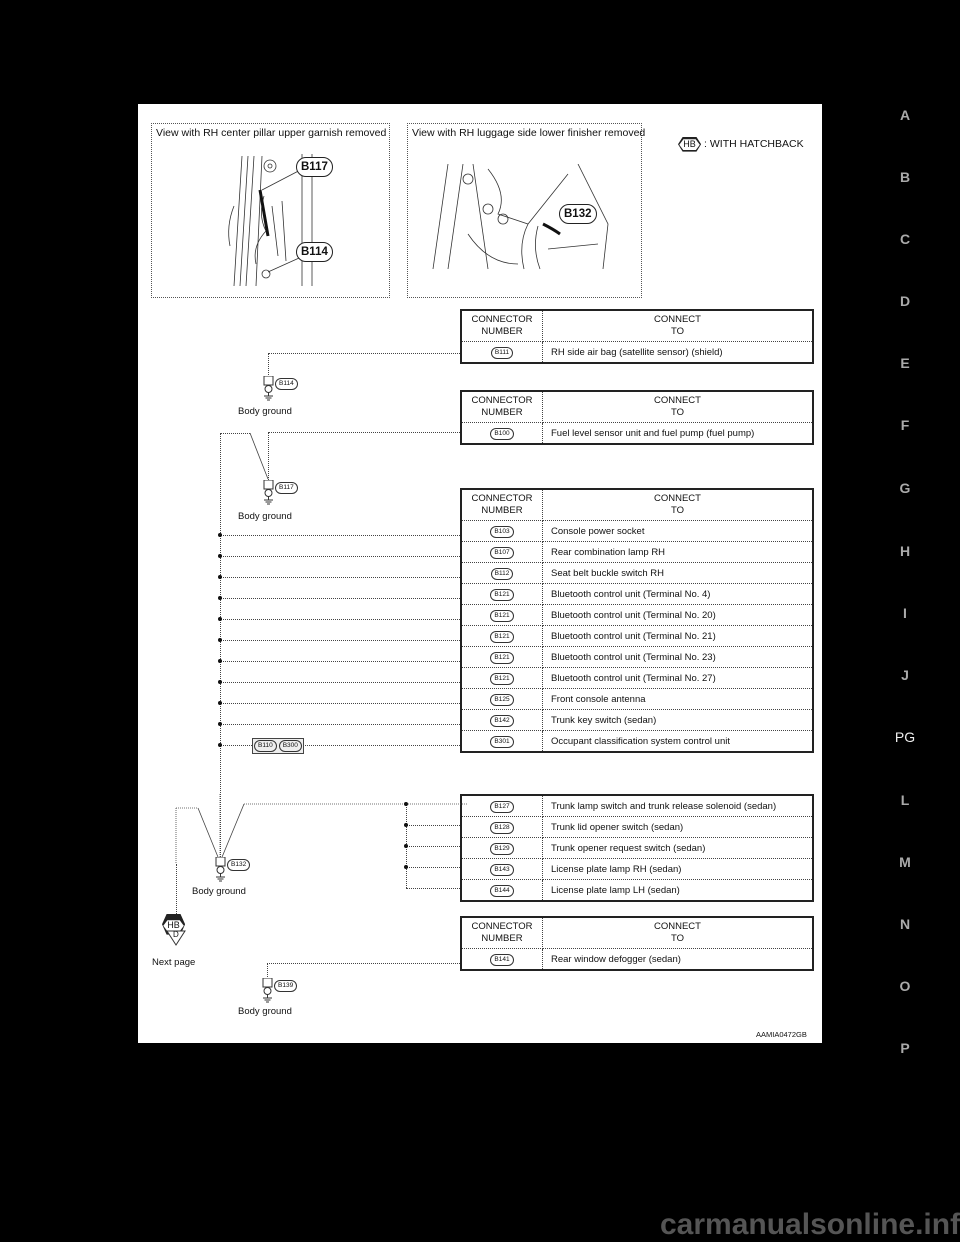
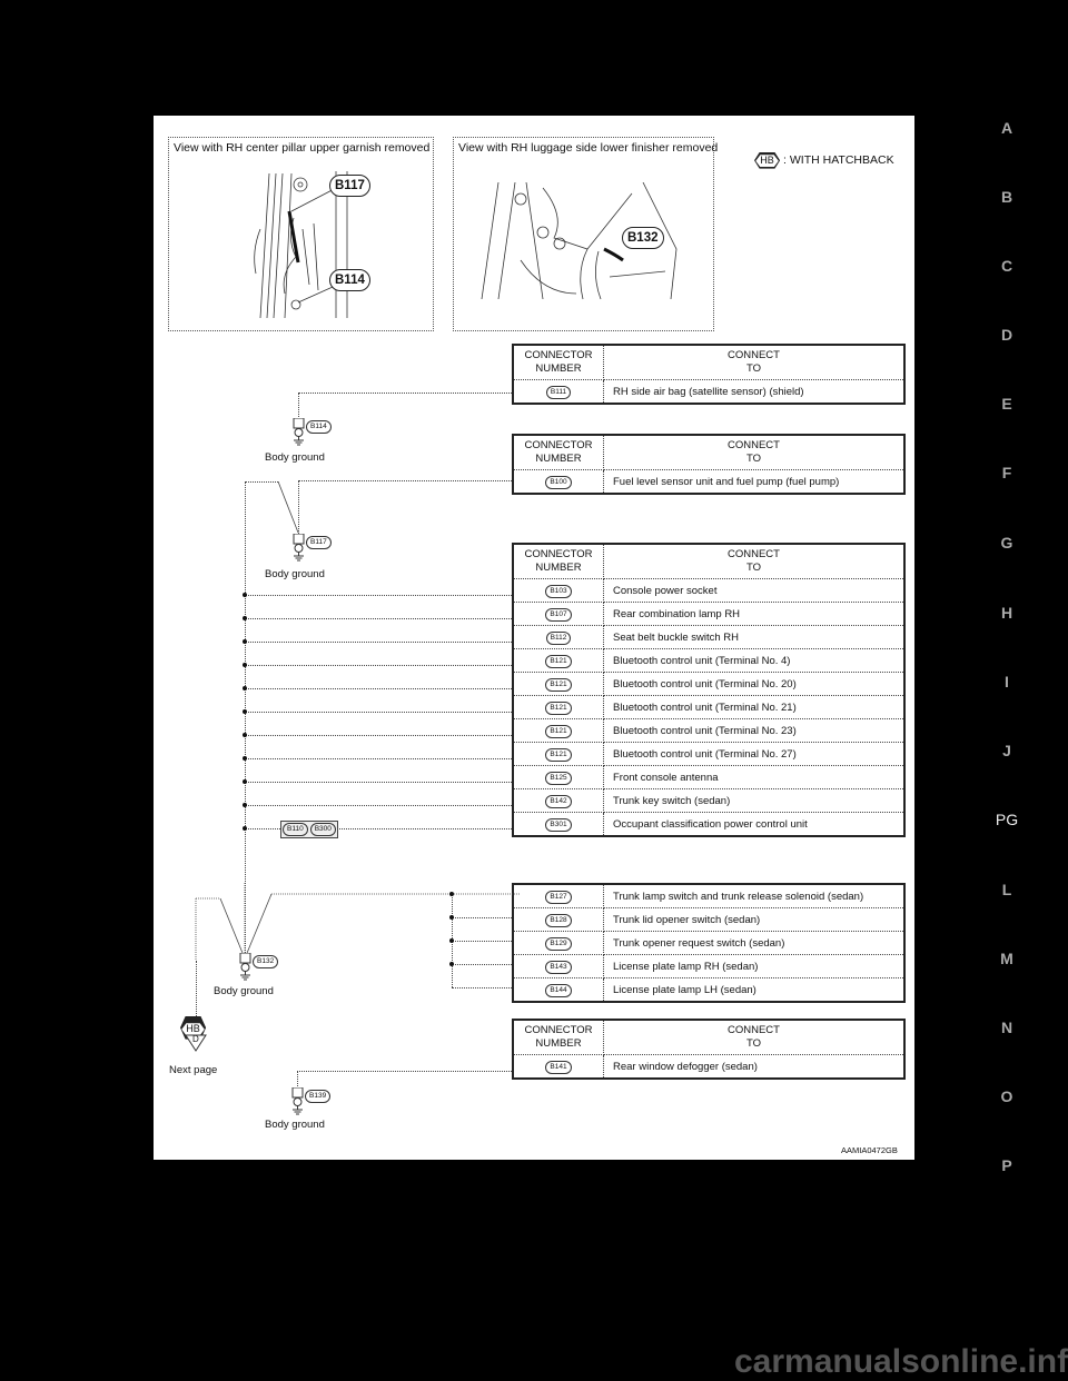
  A
  B
  C
  D
  E
  F
  G
  H
  I
  J
  PG
  L
  M
  N
  O
  P
  View with RH center pillar upper garnish removed
  B117
  B114
  View with RH luggage side lower finisher removed
  B132
  HB : WITH HATCHBACK
  CONNECTORNUMBER	CONNECTTO
  	RH side air bag (satellite sensor) (shield)
  CONNECTORNUMBER	CONNECTTO
  	Fuel level sensor unit and fuel pump (fuel pump)
  CONNECTORNUMBER	CONNECTTO
  	Console power socket
  	Rear combination lamp RH
  	Seat belt buckle switch RH
  	Bluetooth control unit (Terminal No. 4)
  	Bluetooth control unit (Terminal No. 20)
  	Bluetooth control unit (Terminal No. 21)
  	Bluetooth control unit (Terminal No. 23)
  	Bluetooth control unit (Terminal No. 27)
  	Front console antenna
  	Trunk key switch (sedan)
- 	Occupant classification system control unit
+ 	Occupant classification power control unit
  	Trunk lamp switch and trunk release solenoid (sedan)
  	Trunk lid opener switch (sedan)
  	Trunk opener request switch (sedan)
  	License plate lamp RH (sedan)
  	License plate lamp LH (sedan)
  CONNECTORNUMBER	CONNECTTO
  	Rear window defogger (sedan)
  Body ground
  Body ground
  Body ground
  HB
  D
  Next page
  Body ground
  AAMIA0472GB
  carmanualsonline.inf
